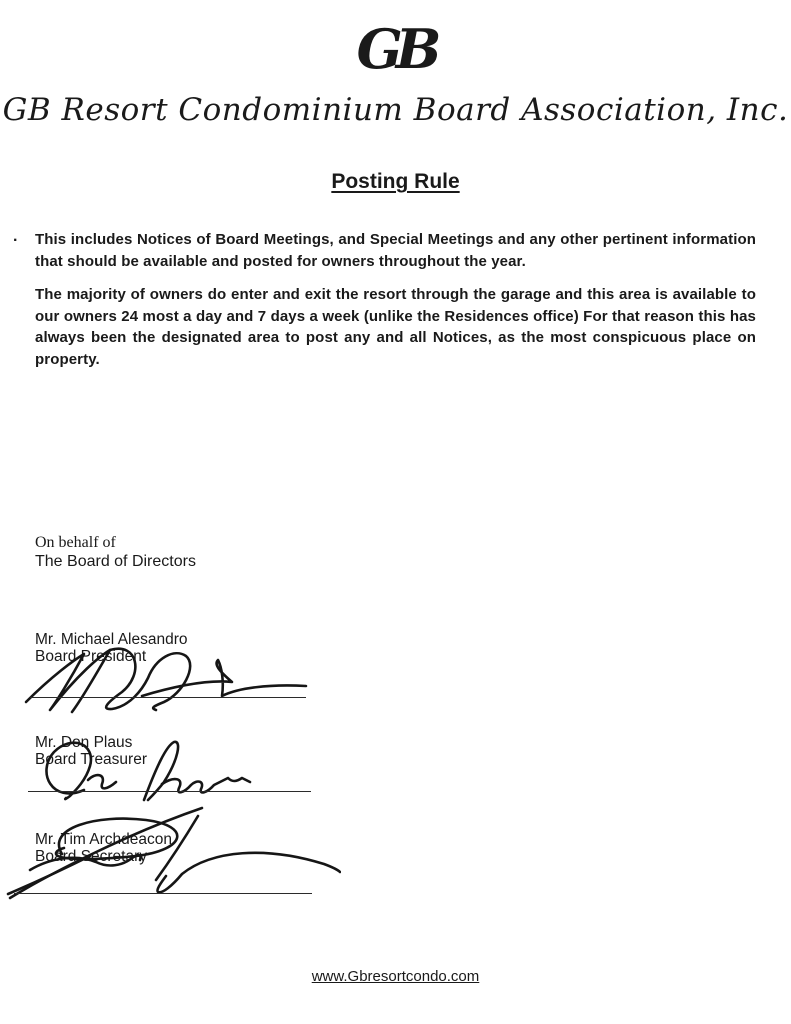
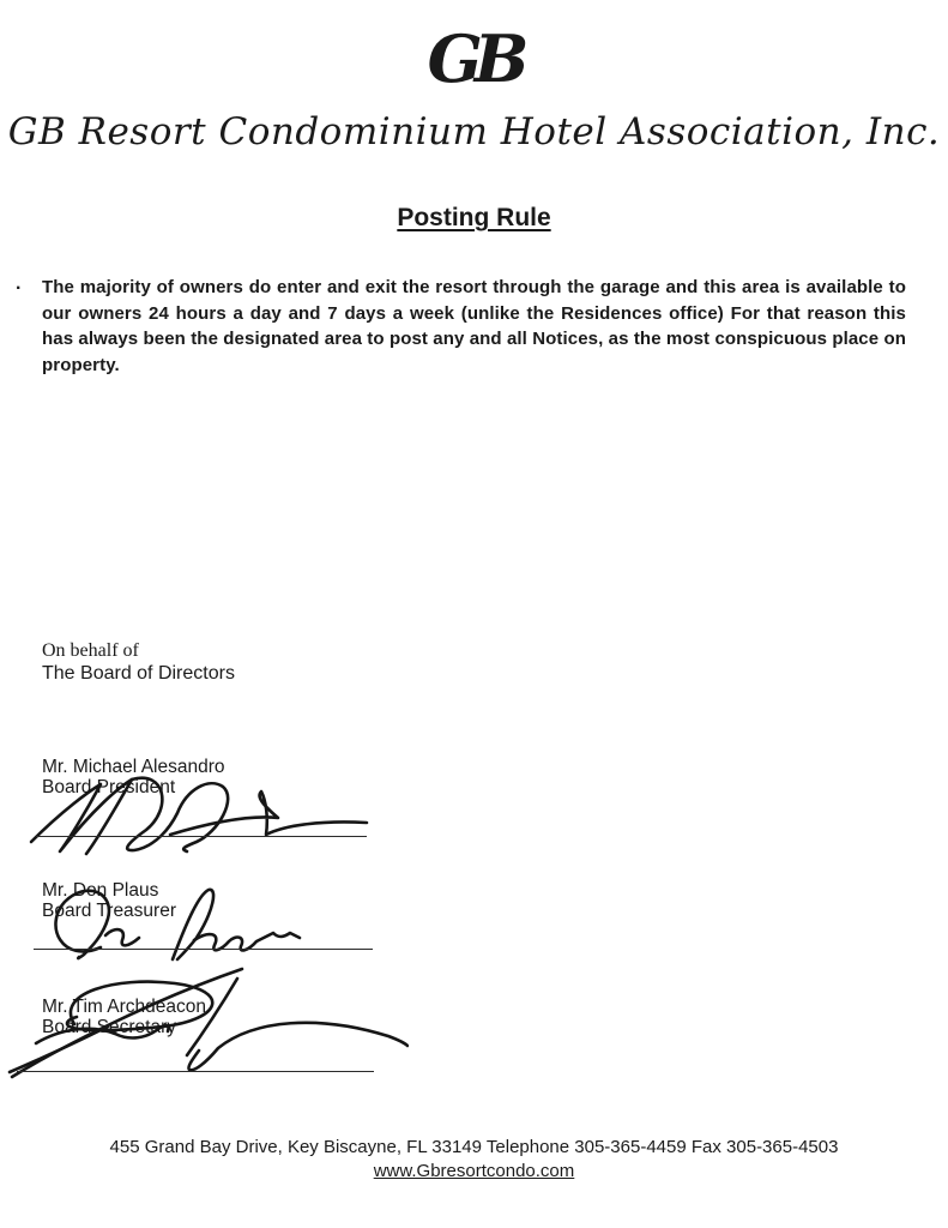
  GB
- GB Resort Condominium Board Association, Inc.
+ GB Resort Condominium Hotel Association, Inc.
  Posting Rule
  .
- This includes Notices of Board Meetings, and Special Meetings and any other pertinent information that should be available and posted for owners throughout the year.
- The majority of owners do enter and exit the resort through the garage and this area is available to our owners 24 most a day and 7 days a week (unlike the Residences office) For that reason this has always been the designated area to post any and all Notices, as the most conspicuous place on property.
+ The majority of owners do enter and exit the resort through the garage and this area is available to our owners 24 hours a day and 7 days a week (unlike the Residences office) For that reason this has always been the designated area to post any and all Notices, as the most conspicuous place on property.
  On behalf of
  The Board of Directors
  Mr. Michael Alesandro
  Board Prsident
  Mr. Dn Plaus
  Bard Teasurer
  Mr. Tim Archeacon
+ 455 Grand Bay Drive, Key Biscayne, FL 33149 Telephone 305-365-4459 Fax 305-365-4503
  www.Gbresortcondo.com
